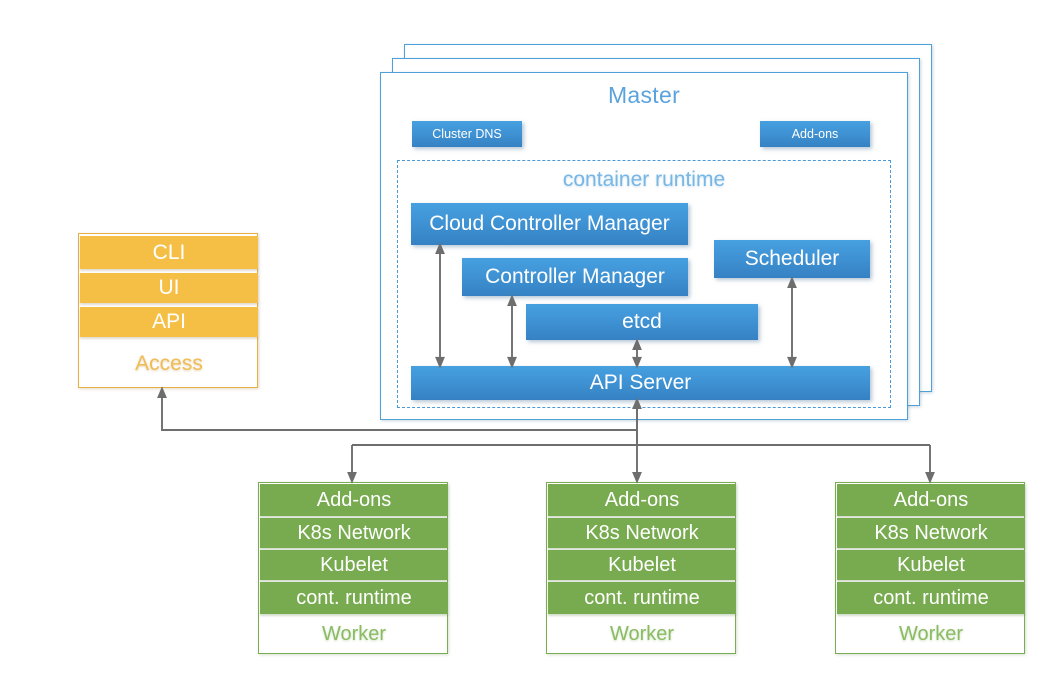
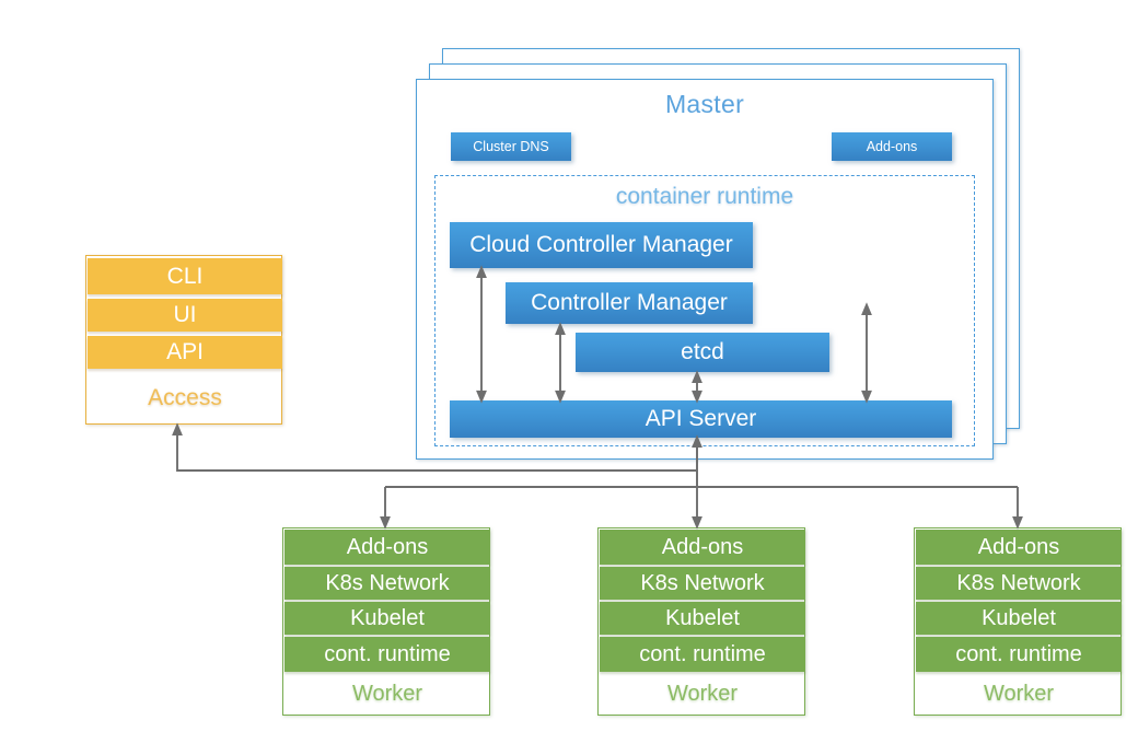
  Master
  Cluster DNS
  Add-ons
  container runtime
  Cloud Controller Manager
  Controller Manager
- Scheduler
  etcd
  API Server
  CLI
  UI
  API
  Access
  Add-ons
  K8s Network
  Kubelet
  cont. runtime
  Worker
  Add-ons
  K8s Network
  Kubelet
  cont. runtime
  Worker
  Add-ons
  K8s Network
  Kubelet
  cont. runtime
  Worker
